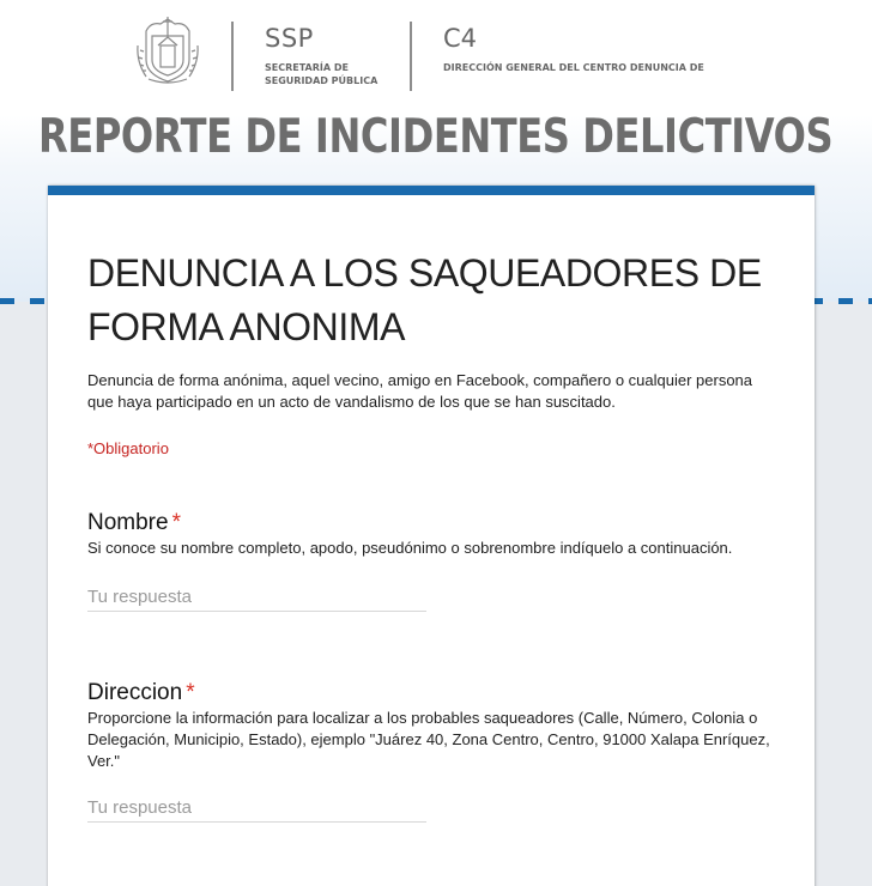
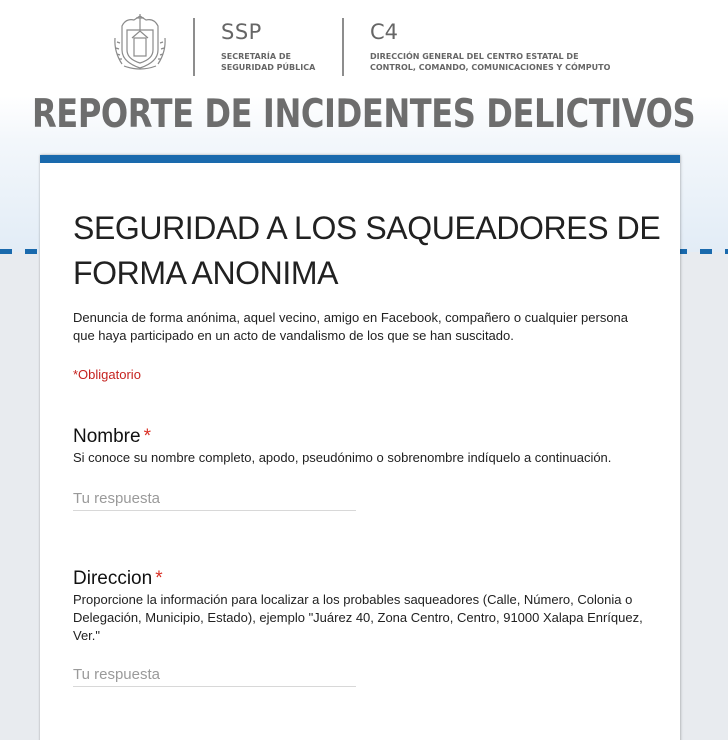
  SSP
  SECRETARÍA DE
  SEGURIDAD PÚBLICA
  C4
- DIRECCIÓN GENERAL DEL CENTRO DENUNCIA DE
+ DIRECCIÓN GENERAL DEL CENTRO ESTATAL DE
+ CONTROL, COMANDO, COMUNICACIONES Y CÓMPUTO
  REPORTE DE INCIDENTES DELICTIVOS
- DENUNCIA A LOS SAQUEADORES DE FORMA ANONIMA
+ SEGURIDAD A LOS SAQUEADORES DE FORMA ANONIMA
  Denuncia de forma anónima, aquel vecino, amigo en Facebook, compañero o cualquier persona que haya participado en un acto de vandalismo de los que se han suscitado.
  *Obligatorio
  Nombre *
  Si conoce su nombre completo, apodo, pseudónimo o sobrenombre indíquelo a continuación.
  Tu respuesta
  Direccion *
  Proporcione la información para localizar a los probables saqueadores (Calle, Número, Colonia o Delegación, Municipio, Estado), ejemplo "Juárez 40, Zona Centro, Centro, 91000 Xalapa Enríquez, Ver."
  Tu respuesta
